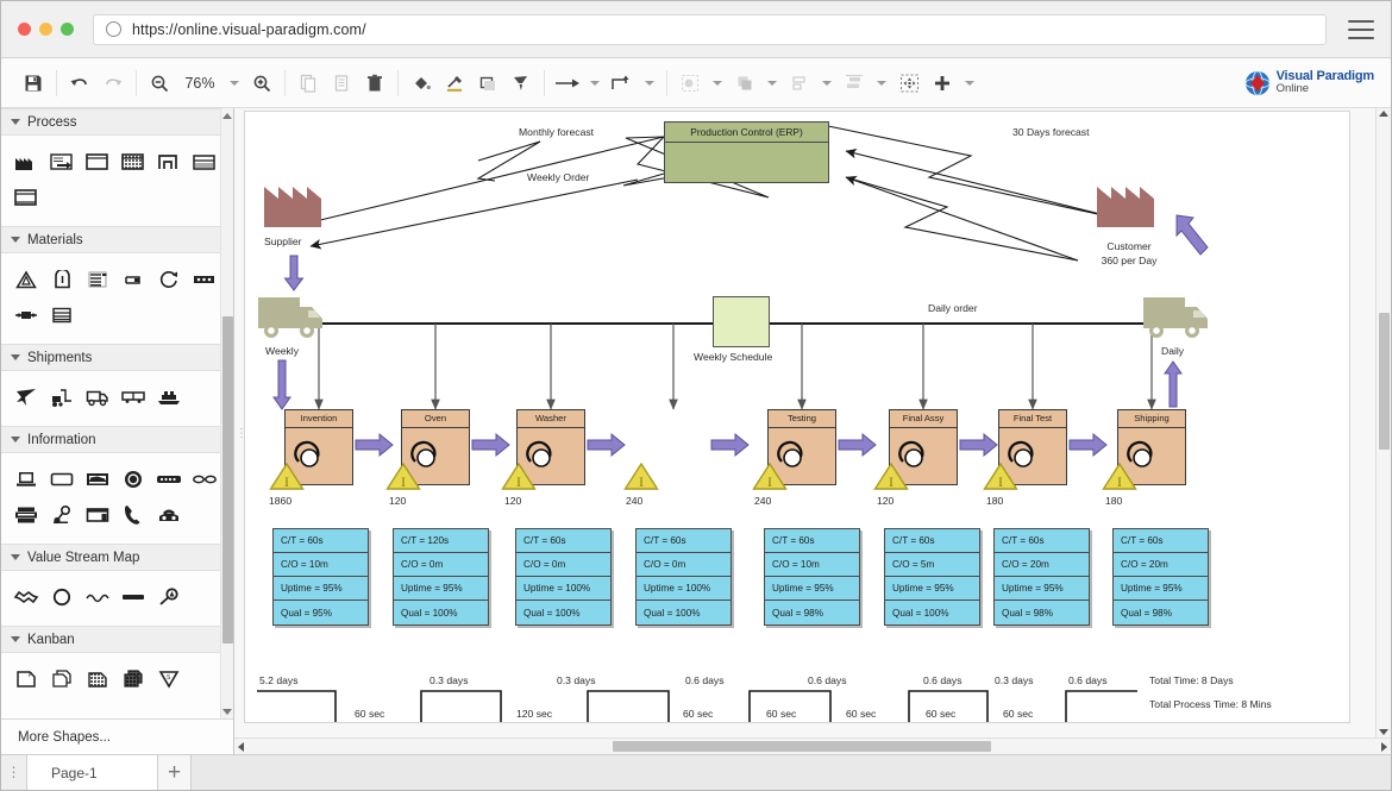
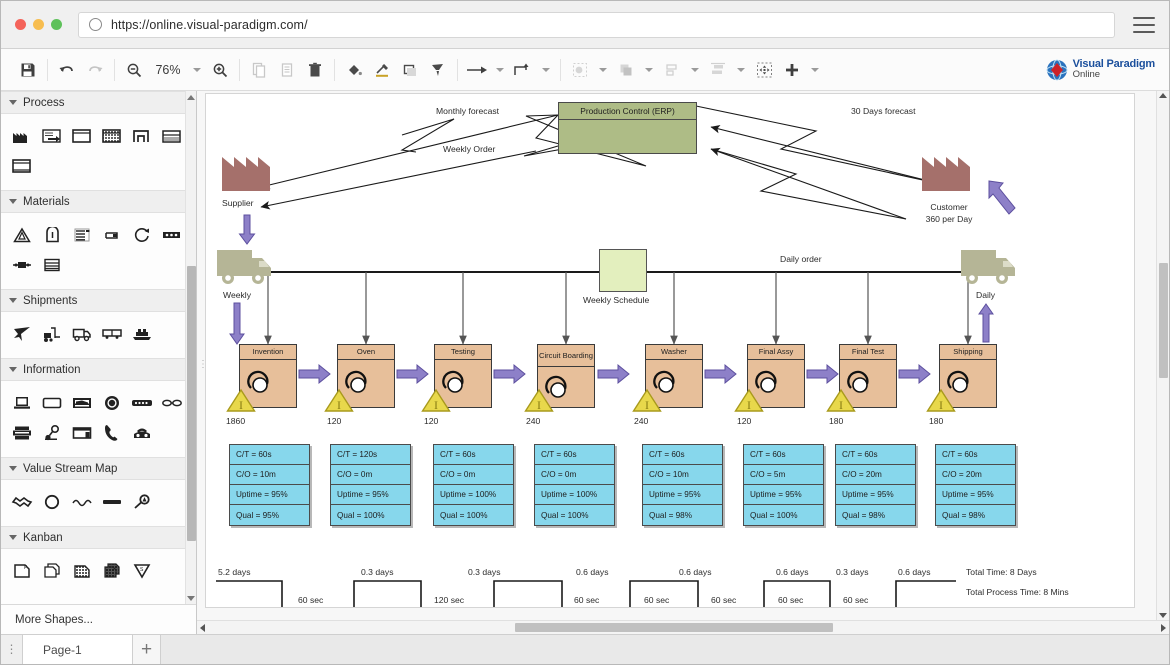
  https://online.visual-paradigm.com/
  76%
  Visual Paradigm
  Online
  Process
  Materials
  Shipments
  Information
  Value Stream Map
  Kanban
  More Shapes...
  Supplier
  Weekly
  Production Control (ERP)
  Monthly forecast
  Weekly Order
  30 Days forecast
  Daily order
  Customer
  360 per Day
  Daily
  Weekly Schedule
  Invention
  I
  1860
  C/T = 60s
  C/O = 10m
  Uptime = 95%
  Qual = 95%
  Oven
  I
  120
  C/T = 120s
  C/O = 0m
  Uptime = 95%
  Qual = 100%
- Washer
+ Testing
  I
  120
  C/T = 60s
  C/O = 0m
  Uptime = 100%
  Qual = 100%
+ Circuit Boarding
  I
  240
  C/T = 60s
  C/O = 0m
  Uptime = 100%
  Qual = 100%
- Testing
+ Washer
  I
  240
  C/T = 60s
  C/O = 10m
  Uptime = 95%
  Qual = 98%
  Final Assy
  I
  120
  C/T = 60s
  C/O = 5m
  Uptime = 95%
  Qual = 100%
  Final Test
  I
  180
  C/T = 60s
  C/O = 20m
  Uptime = 95%
  Qual = 98%
  Shipping
  I
  180
  C/T = 60s
  C/O = 20m
  Uptime = 95%
  Qual = 98%
  5.2 days
  60 sec
  0.3 days
  120 sec
  0.3 days
  60 sec
  0.6 days
  60 sec
  0.6 days
  60 sec
  0.6 days
  60 sec
  0.3 days
  60 sec
  0.6 days
  Total Time: 8 Days
  Total Process Time: 8 Mins
  ⋮
  Page-1
  +
